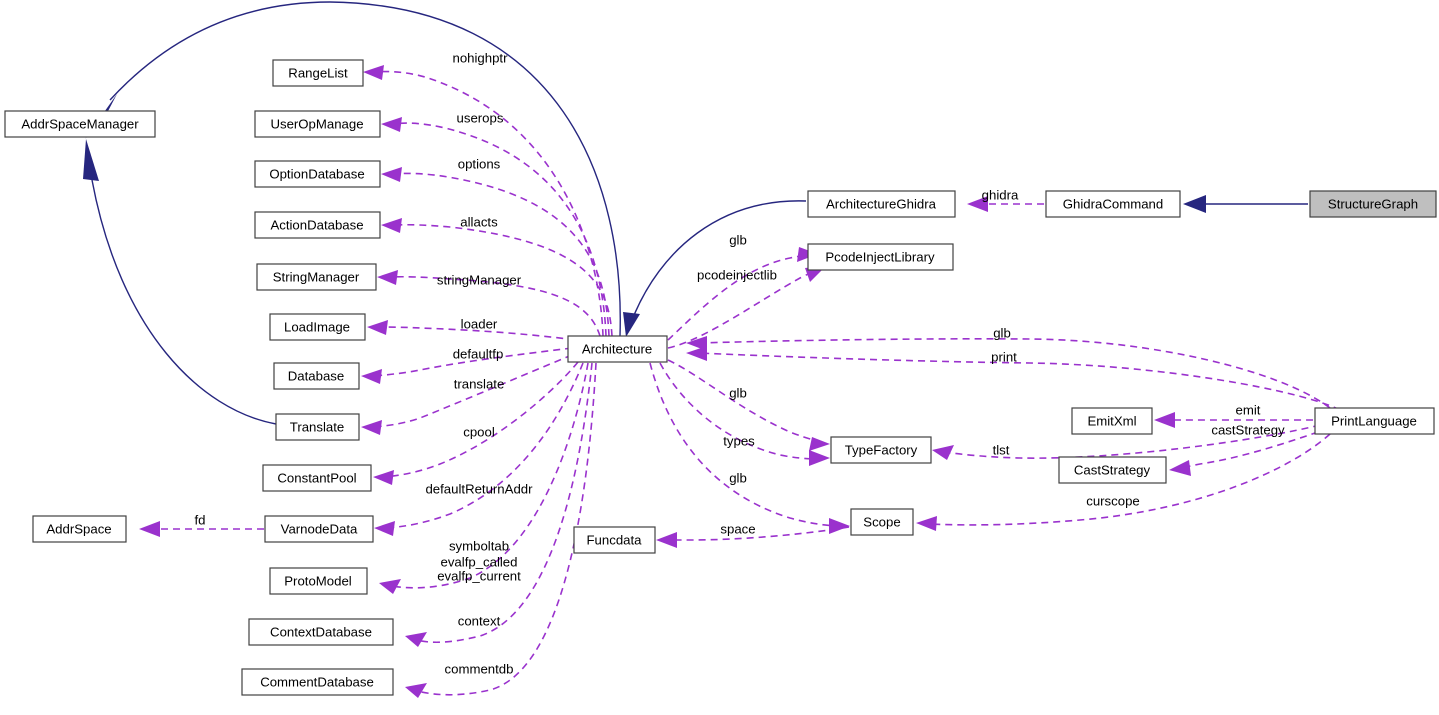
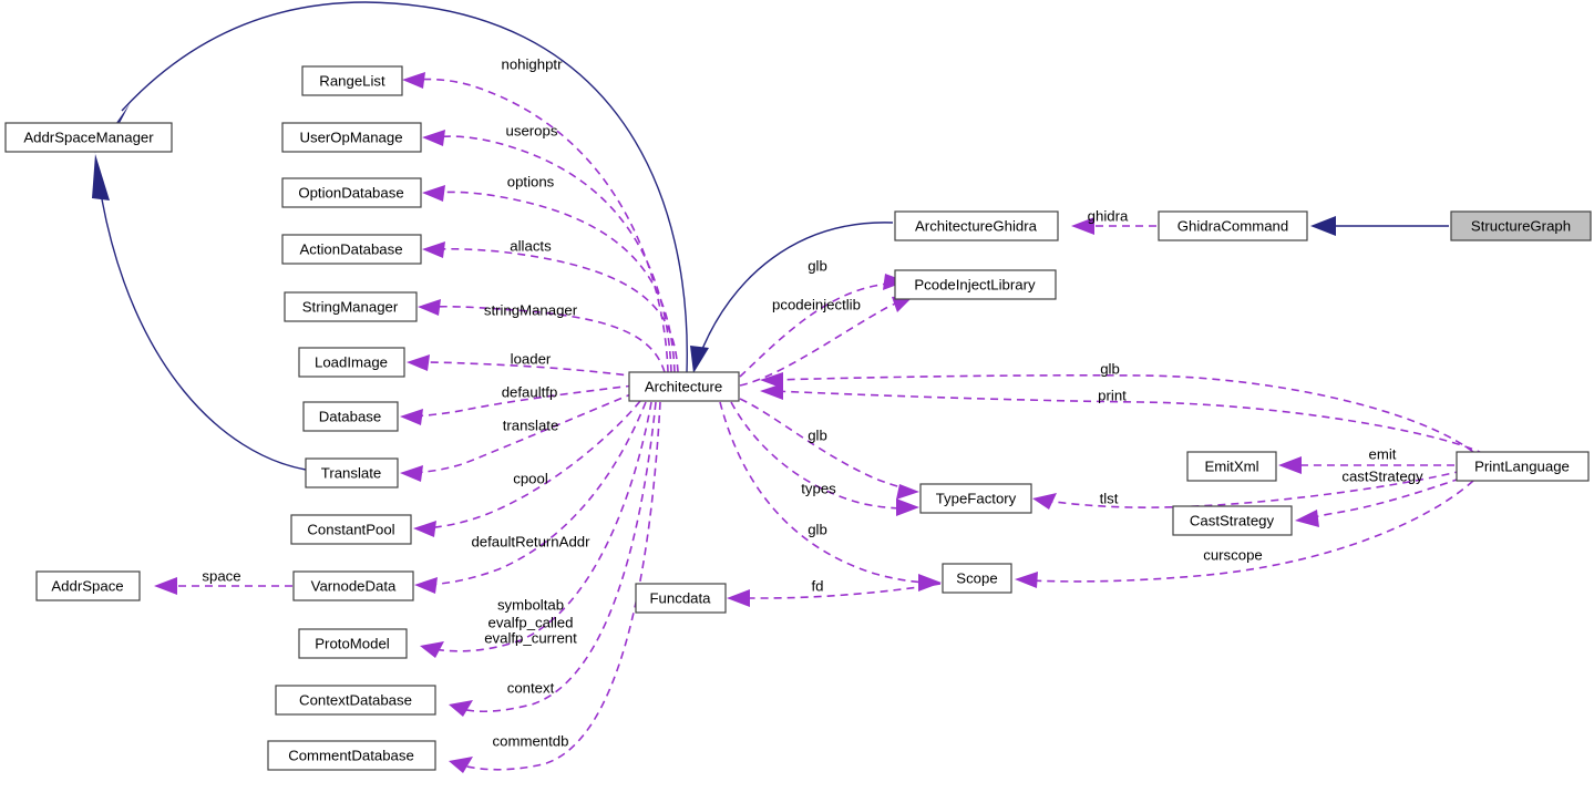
  AddrSpaceManager
  RangeList
  UserOpManage
  OptionDatabase
  ActionDatabase
  StringManager
  LoadImage
  Database
  Translate
  ConstantPool
  AddrSpace
  VarnodeData
  ProtoModel
  ContextDatabase
  CommentDatabase
  Architecture
  Funcdata
  ArchitectureGhidra
  PcodeInjectLibrary
  TypeFactory
  Scope
  GhidraCommand
  StructureGraph
  EmitXml
  CastStrategy
  PrintLanguage
  nohighptr
  userops
  options
  allacts
  stringManager
  loader
  defaultfp
  translate
  cpool
  defaultReturnAddr
- fd
+ space
  symboltab
  evalfp_called
  evalfp_current
  context
  commentdb
  glb
  pcodeinjectlib
  ghidra
  glb
  print
  glb
  types
  glb
- space
+ fd
  tlst
  emit
  castStrategy
  curscope
